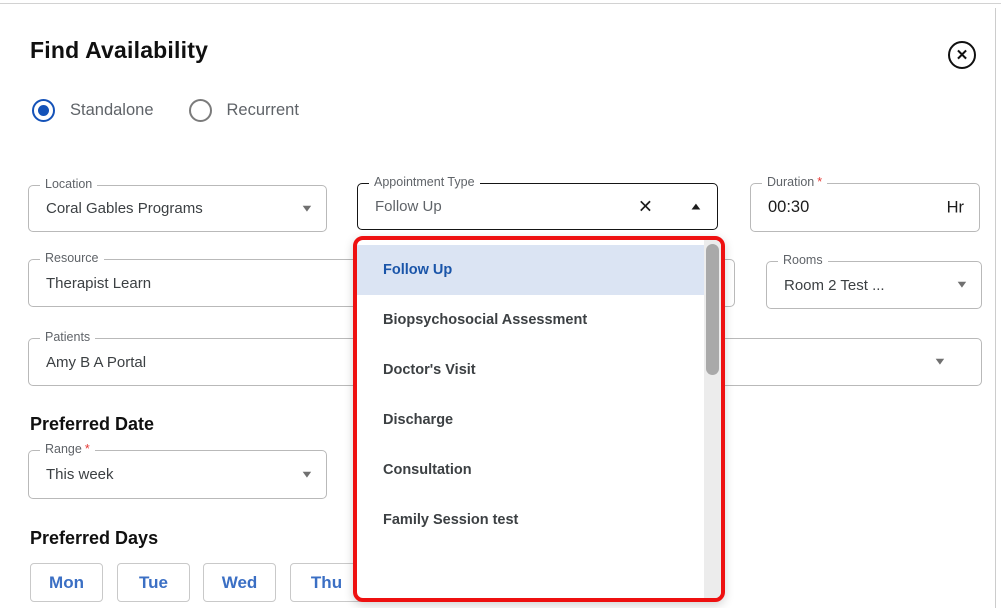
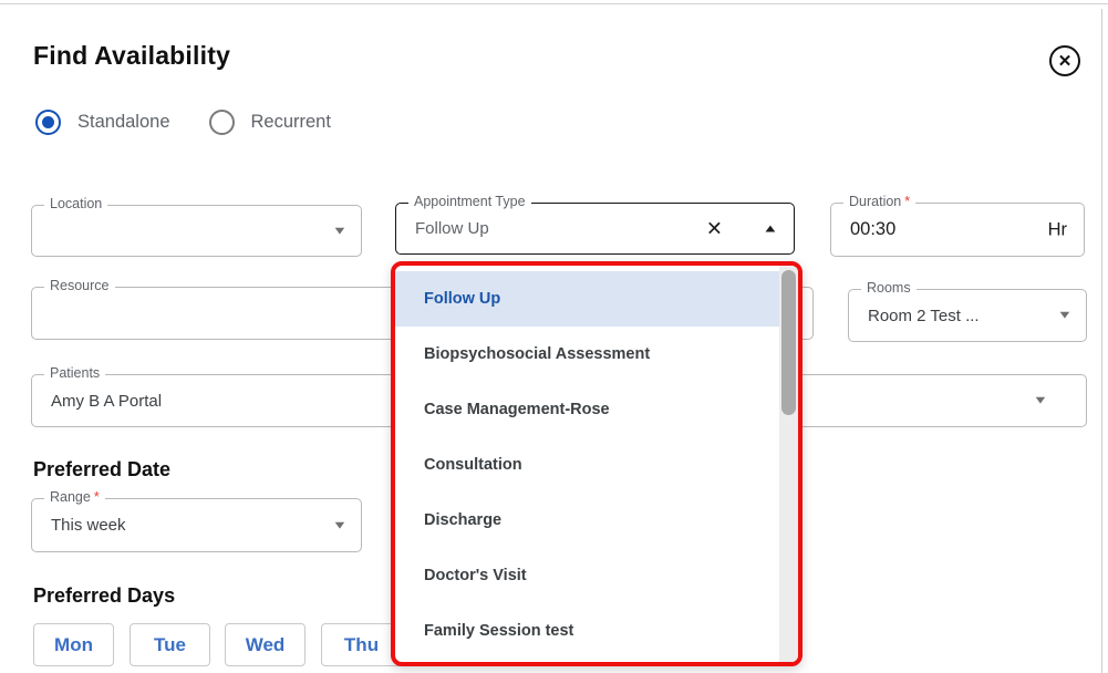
  Find Availability
  ✕
  Standalone
  Recurrent
  Location
- Coral Gables Programs
  ▼
  Appointment Type
  Follow Up
  ✕
  ▲
  Duration *
  00:30
  Hr
  Resource
- Therapist Learn
  Rooms
  Room 2 Test ...
  ▼
  Patients
  Amy B A Portal
  ▼
  Preferred Date
  Range *
  This week
  ▼
  Preferred Days
  Mon
  Tue
  Wed
  Thu
  Follow Up
  Biopsychosocial Assessment
+ Case Management-Rose
- Doctor's Visit
+ Consultation
  Discharge
- Consultation
+ Doctor's Visit
  Family Session test
